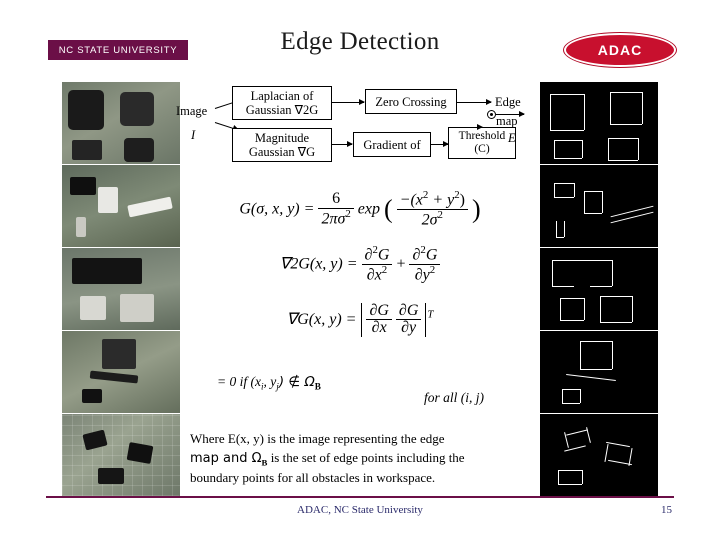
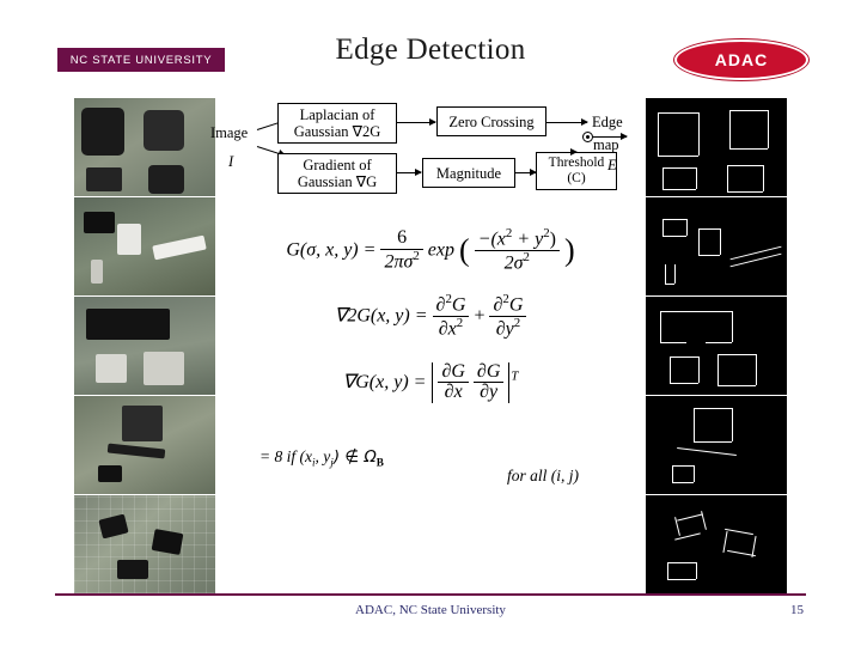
  NC STATE UNIVERSITY
  Edge Detection
  ADAC
  Image
  I
  Laplacian of
  Gaussian ∇2G
  Zero Crossing
- Magnitude
+ Gradient of
  Gaussian ∇G
- Gradient of
+ Magnitude
  Threshold
  (C)
  Edge
  map
  E
  G(σ, x, y) =
  6
  2πσ2
  exp (
  −(x2 + y2)
  2σ2
  )
  ∇2G(x, y) =
  ∂2G
  ∂x2
  +
  ∂2G
  ∂y2
  ∇G(x, y) =
  ∂G
  ∂x
  ∂G
  ∂y
  T
- = 0 if (xi, yj) ∉ ΩB
+ = 8 if (xi, yj) ∉ ΩB
  for all (i, j)
- Where E(x, y) is the image representing the edge
- map and ΩB is the set of edge points including the
- boundary points for all obstacles in workspace.
  ADAC, NC State University
  15
